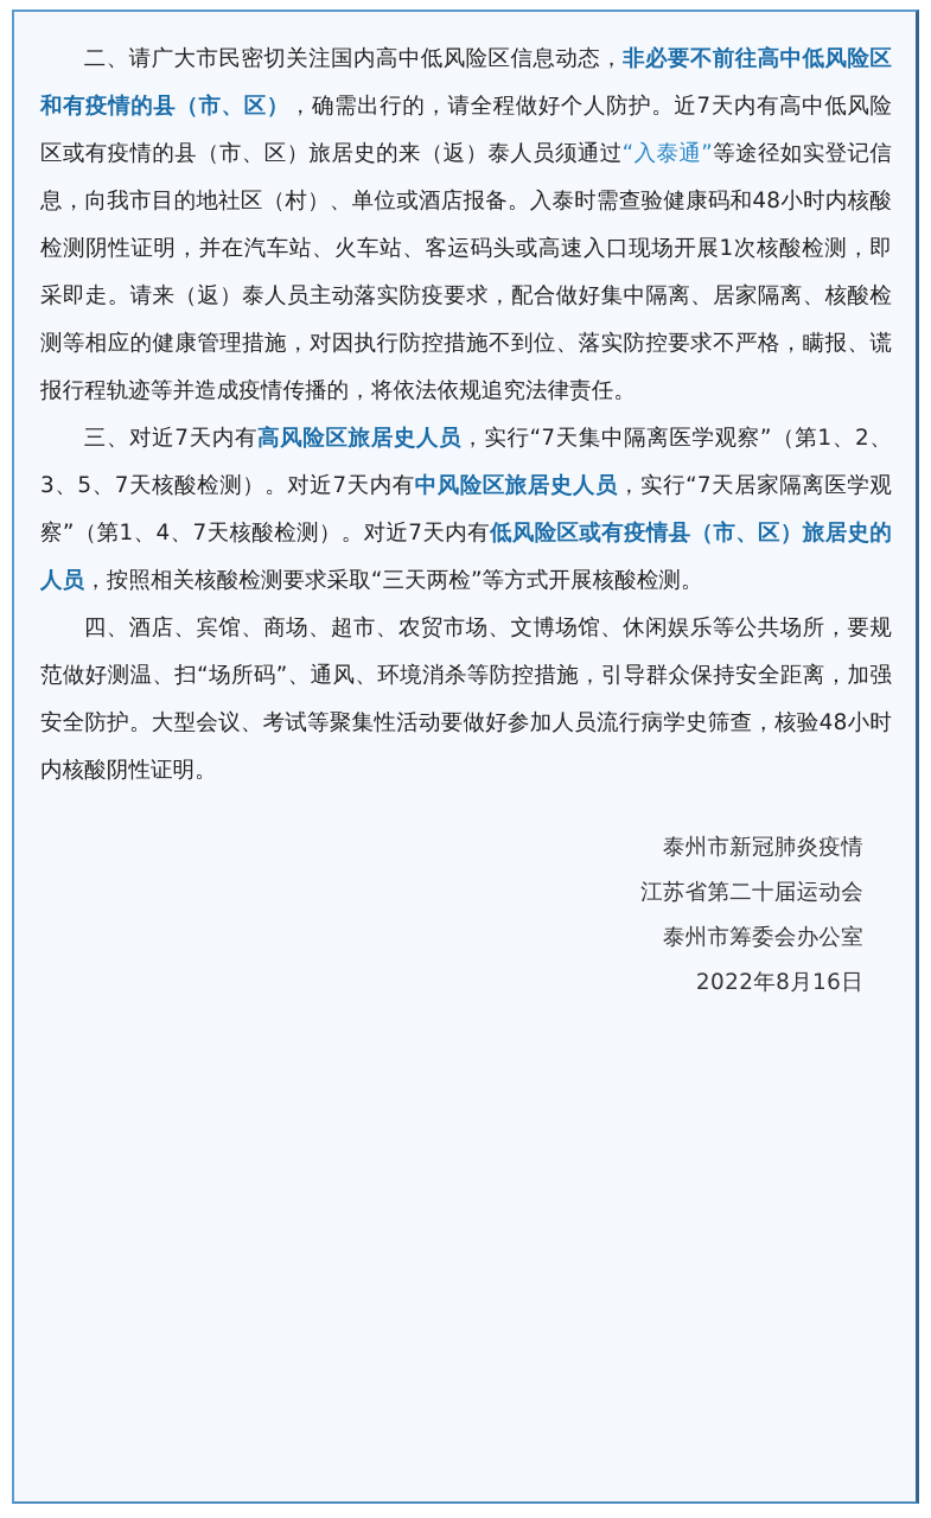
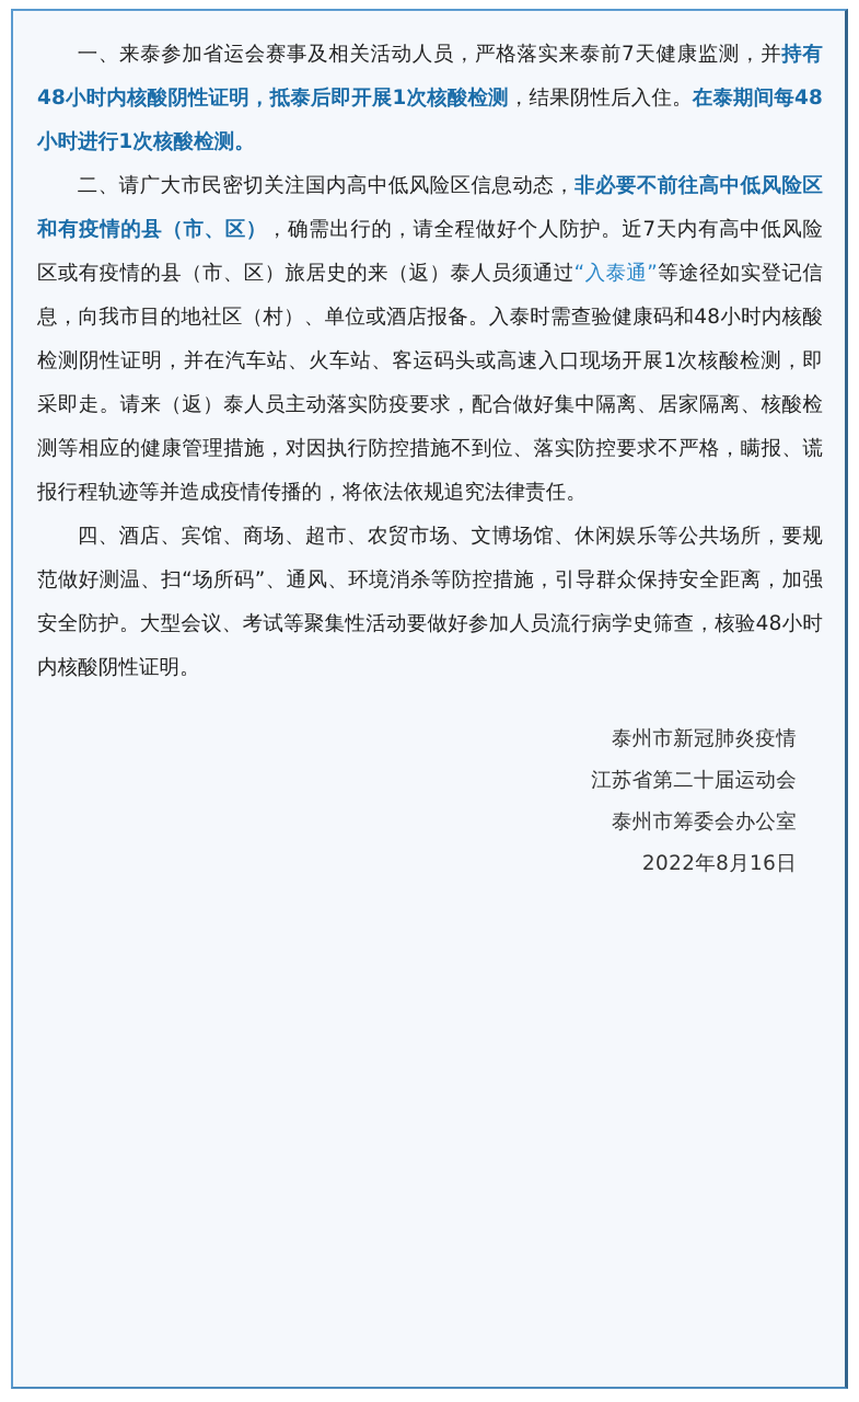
+ 一、来泰参加省运会赛事及相关活动人员，严格落实来泰前7天健康监测，并持有48小时内核酸阴性证明，抵泰后即开展1次核酸检测，结果阴性后入住。在泰期间每48小时进行1次核酸检测。
  二、请广大市民密切关注国内高中低风险区信息动态，非必要不前往高中低风险区和有疫情的县（市、区），确需出行的，请全程做好个人防护。近7天内有高中低风险区或有疫情的县（市、区）旅居史的来（返）泰人员须通过“入泰通”等途径如实登记信息，向我市目的地社区（村）、单位或酒店报备。入泰时需查验健康码和48小时内核酸检测阴性证明，并在汽车站、火车站、客运码头或高速入口现场开展1次核酸检测，即采即走。请来（返）泰人员主动落实防疫要求，配合做好集中隔离、居家隔离、核酸检测等相应的健康管理措施，对因执行防控措施不到位、落实防控要求不严格，瞒报、谎报行程轨迹等并造成疫情传播的，将依法依规追究法律责任。
- 三、对近7天内有高风险区旅居史人员，实行“7天集中隔离医学观察”（第1、2、3、5、7天核酸检测）。对近7天内有中风险区旅居史人员，实行“7天居家隔离医学观察”（第1、4、7天核酸检测）。对近7天内有低风险区或有疫情县（市、区）旅居史的人员，按照相关核酸检测要求采取“三天两检”等方式开展核酸检测。
  四、酒店、宾馆、商场、超市、农贸市场、文博场馆、休闲娱乐等公共场所，要规范做好测温、扫“场所码”、通风、环境消杀等防控措施，引导群众保持安全距离，加强安全防护。大型会议、考试等聚集性活动要做好参加人员流行病学史筛查，核验48小时内核酸阴性证明。
  泰州市新冠肺炎疫情
  江苏省第二十届运动会
  泰州市筹委会办公室
  2022年8月16日
